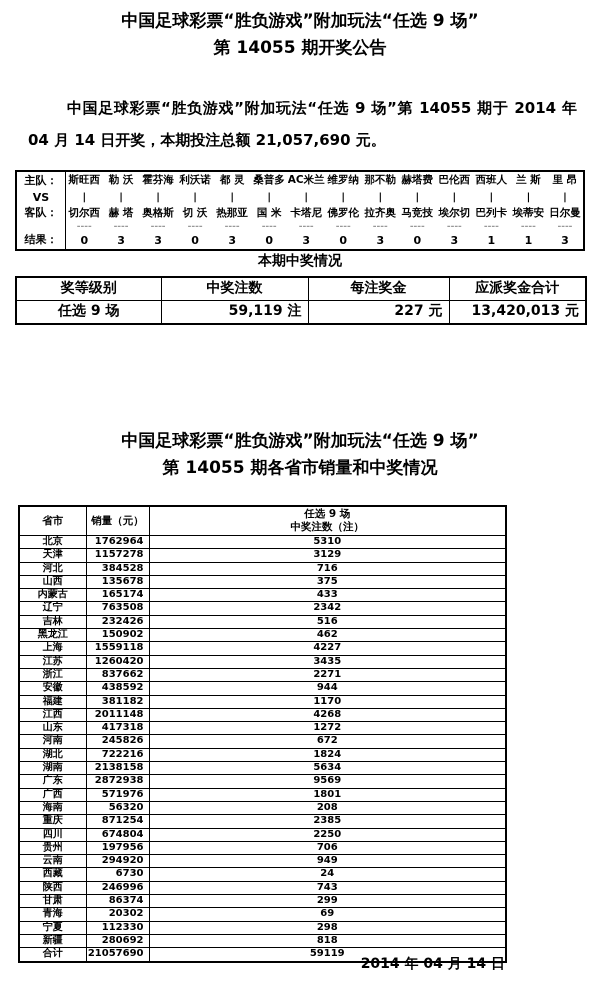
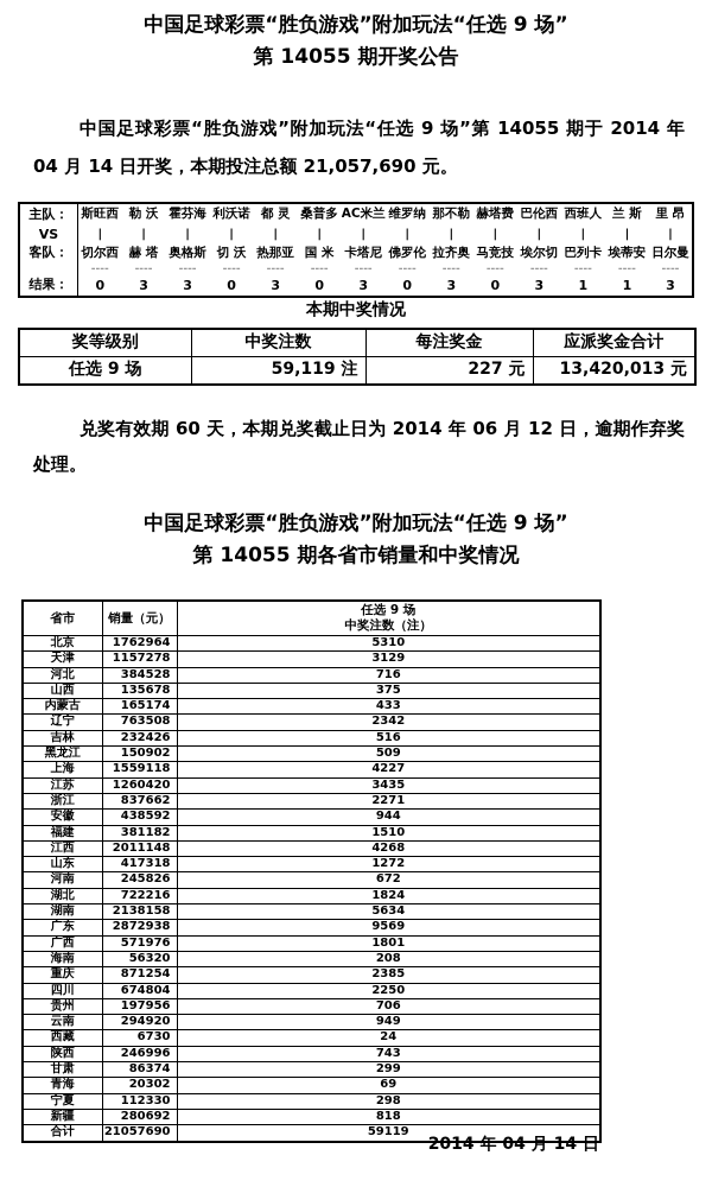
  中国足球彩票“胜负游戏”附加玩法“任选 9 场”
  第 14055 期开奖公告
  中国足球彩票“胜负游戏”附加玩法“任选 9 场”第 14055 期于 2014 年 04 月 14 日开奖，本期投注总额 21,057,690 元。
  主队：	斯旺西	勒 沃	霍芬海	利沃诺	都 灵	桑普多	AC米兰	维罗纳	那不勒	赫塔费	巴伦西	西班人	兰 斯	里 昂
  VS	|	|	|	|	|	|	|	|	|	|	|	|	|	|
  客队：	切尔西	赫 塔	奥格斯	切 沃	热那亚	国 米	卡塔尼	佛罗伦	拉齐奥	马竞技	埃尔切	巴列卡	埃蒂安	日尔曼
  	----	----	----	----	----	----	----	----	----	----	----	----	----	----
  结果：	0	3	3	0	3	0	3	0	3	0	3	1	1	3
  本期中奖情况
  奖等级别	中奖注数	每注奖金	应派奖金合计
  任选 9 场	59,119 注	227 元	13,420,013 元
+ 兑奖有效期 60 天，本期兑奖截止日为 2014 年 06 月 12 日，逾期作弃奖处理。
  中国足球彩票“胜负游戏”附加玩法“任选 9 场”
  第 14055 期各省市销量和中奖情况
  省市	销量（元）	任选 9 场 中奖注数（注）
  北京	1762964	5310
  天津	1157278	3129
  河北	384528	716
  山西	135678	375
  内蒙古	165174	433
  辽宁	763508	2342
  吉林	232426	516
- 黑龙江	150902	462
+ 黑龙江	150902	509
  上海	1559118	4227
  江苏	1260420	3435
  浙江	837662	2271
  安徽	438592	944
- 福建	381182	1170
+ 福建	381182	1510
  江西	2011148	4268
  山东	417318	1272
  河南	245826	672
  湖北	722216	1824
  湖南	2138158	5634
  广东	2872938	9569
  广西	571976	1801
  海南	56320	208
  重庆	871254	2385
  四川	674804	2250
  贵州	197956	706
  云南	294920	949
  西藏	6730	24
  陕西	246996	743
  甘肃	86374	299
  青海	20302	69
  宁夏	112330	298
  新疆	280692	818
  合计	21057690	59119
  2014 年 04 月 14 日
